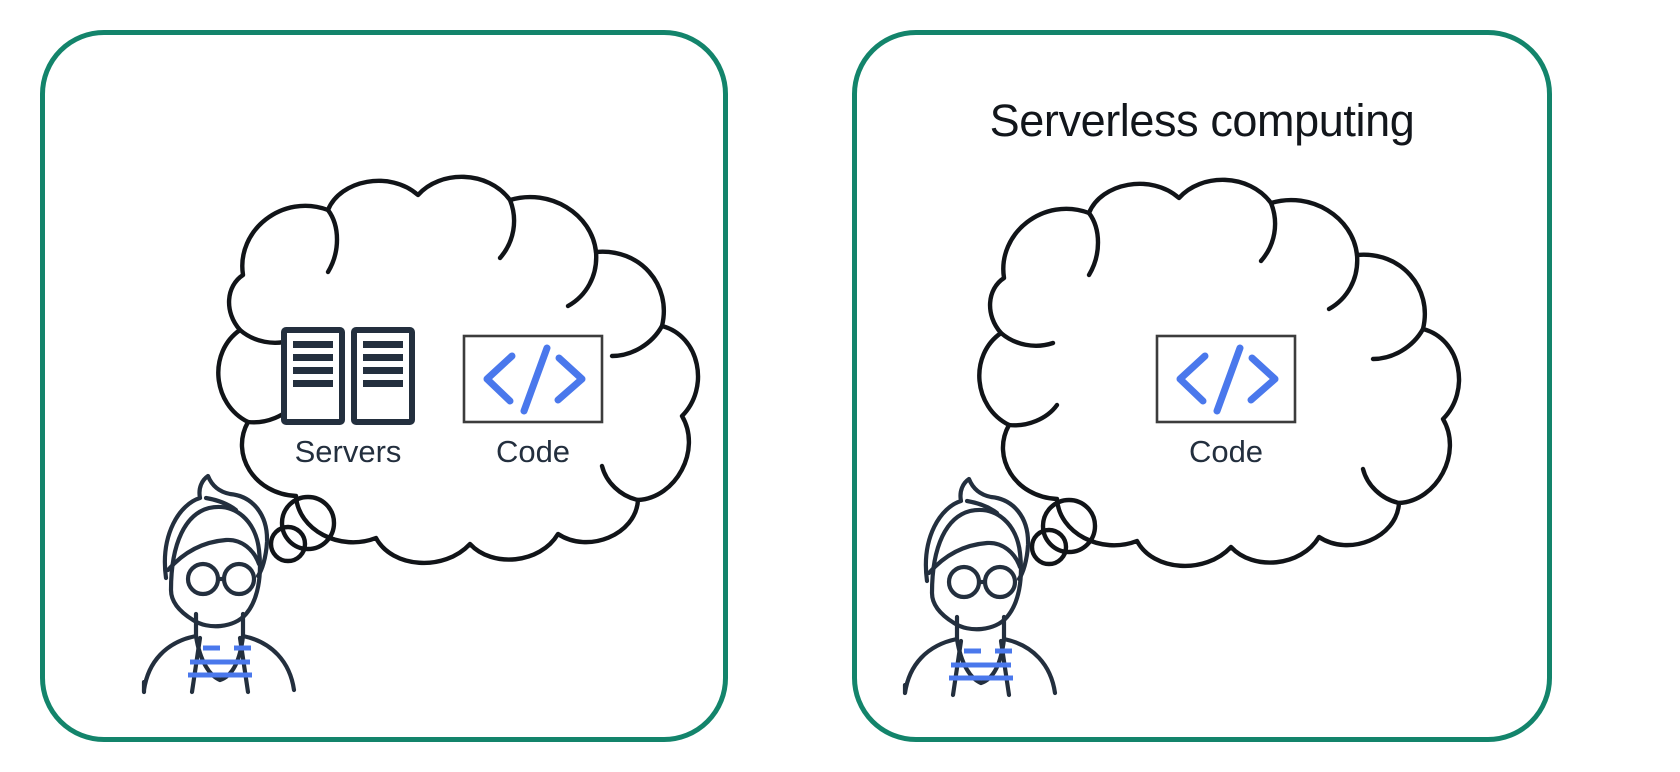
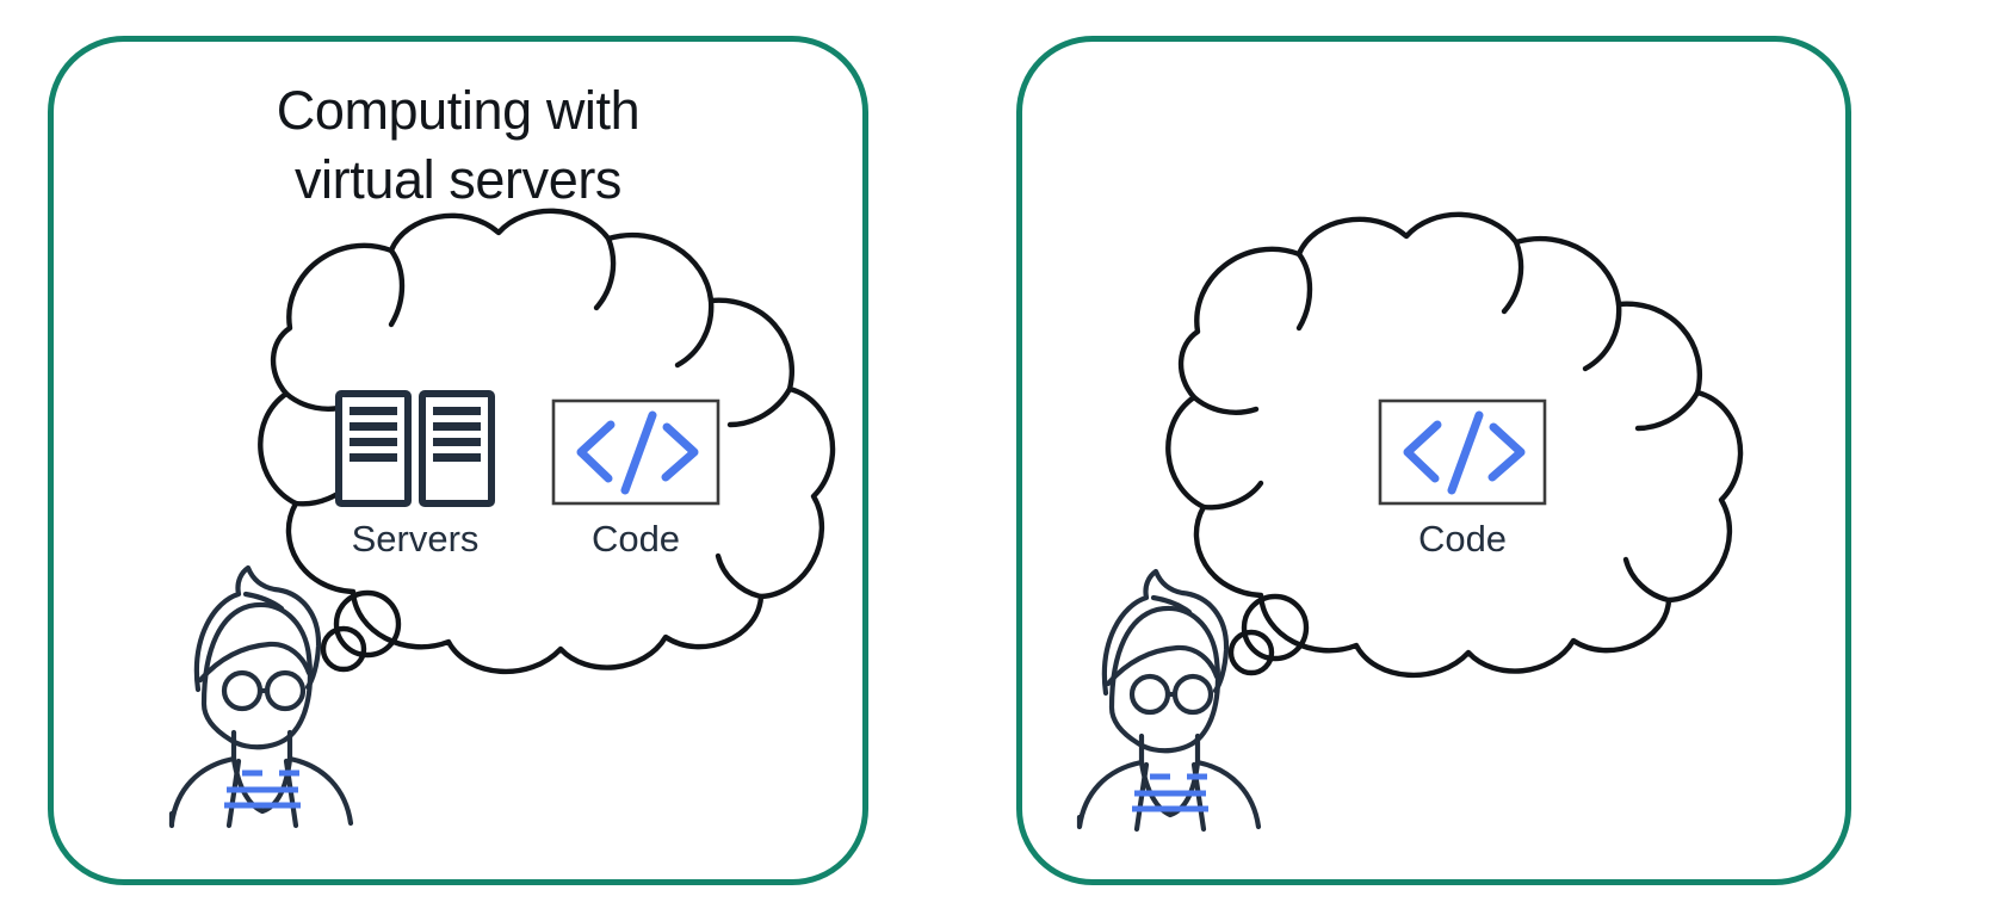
+ Computing with
+ virtual servers
  Servers
  Code
- Serverless computing
  Code
